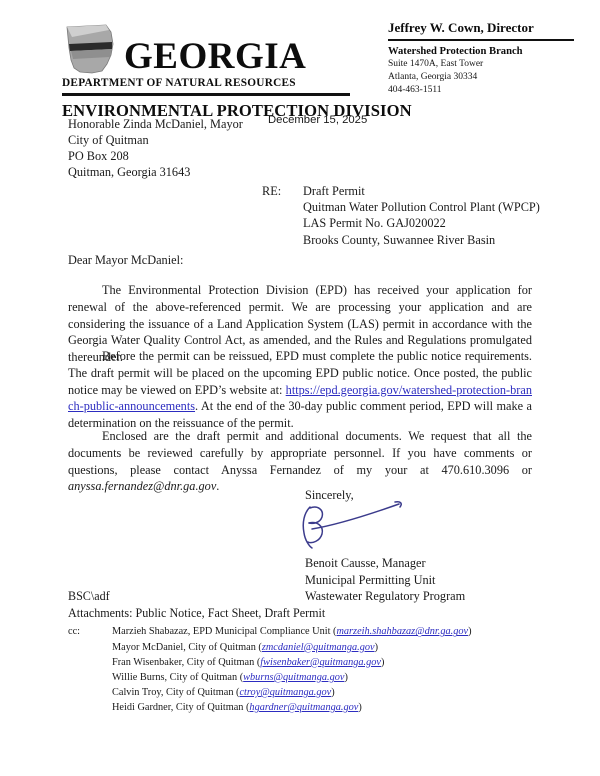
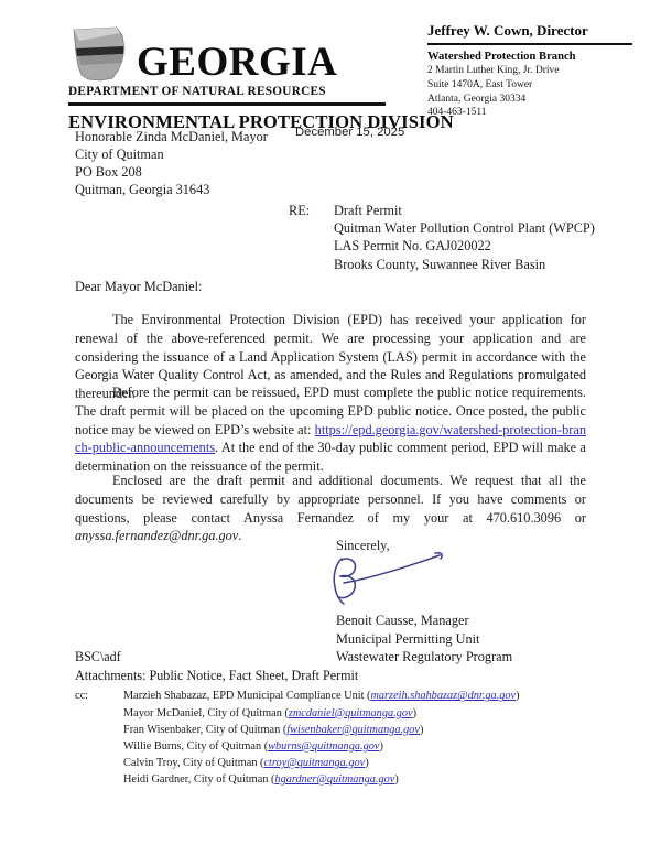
  GEORGIA
  DEPARTMENT OF NATURAL RESOURCES
  ENVIRONMENTAL PROTECTION DIVISION
  Jeffrey W. Cown, Director
  Watershed Protection Branch
+ 2 Martin Luther King, Jr. Drive
  Suite 1470A, East Tower
  Atlanta, Georgia 30334
  404-463-1511
  Honorable Zinda McDaniel, Mayor
  City of Quitman
  PO Box 208
  Quitman, Georgia 31643
  December 15, 2025
  RE:
  Draft Permit
  Quitman Water Pollution Control Plant (WPCP)
  LAS Permit No. GAJ020022
  Brooks County, Suwannee River Basin
  Dear Mayor McDaniel:
  The Environmental Protection Division (EPD) has received your application for renewal of the above-referenced permit. We are processing your application and are considering the issuance of a Land Application System (LAS) permit in accordance with the Georgia Water Quality Control Act, as amended, and the Rules and Regulations promulgated thereunder.
  Before the permit can be reissued, EPD must complete the public notice requirements. The draft permit will be placed on the upcoming EPD public notice. Once posted, the public notice may be viewed on EPD’s website at: https://epd.georgia.gov/watershed-protection-branch-public-announcements. At the end of the 30-day public comment period, EPD will make a determination on the reissuance of the permit.
  Enclosed are the draft permit and additional documents. We request that all the documents be reviewed carefully by appropriate personnel. If you have comments or questions, please contact Anyssa Fernandez of my your at 470.610.3096 or anyssa.fernandez@dnr.ga.gov.
  Sincerely,
  Benoit Causse, Manager
  Municipal Permitting Unit
  Wastewater Regulatory Program
  BSC\adf
  Attachments: Public Notice, Fact Sheet, Draft Permit
  cc:
  Marzieh Shabazaz, EPD Municipal Compliance Unit (marzeih.shahbazaz@dnr.ga.gov)
  Mayor McDaniel, City of Quitman (zmcdaniel@quitmanga.gov)
  Fran Wisenbaker, City of Quitman (fwisenbaker@quitmanga.gov)
  Willie Burns, City of Quitman (wburns@quitmanga.gov)
  Calvin Troy, City of Quitman (ctroy@quitmanga.gov)
  Heidi Gardner, City of Quitman (hgardner@quitmanga.gov)
